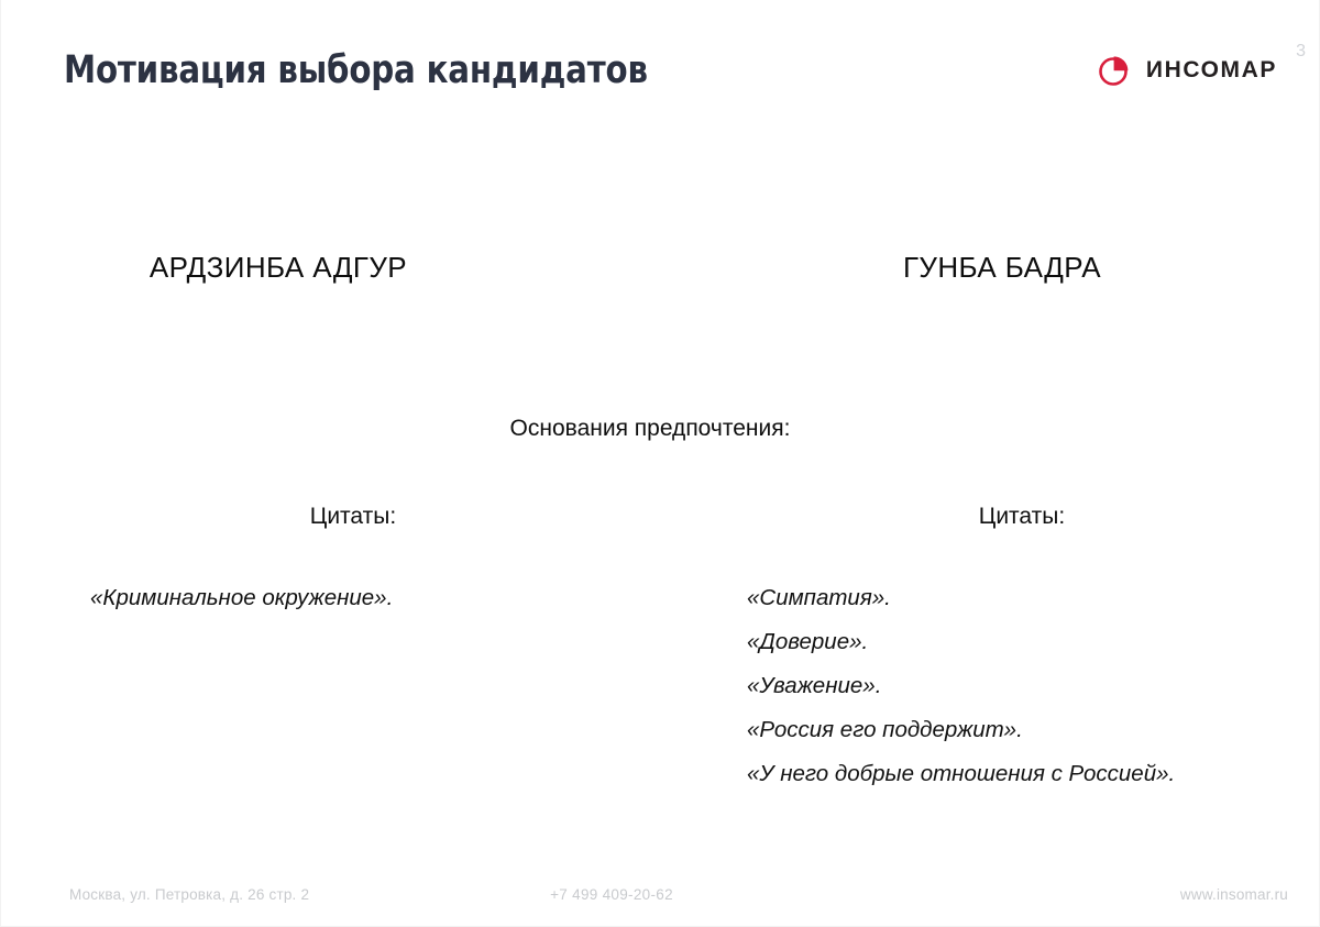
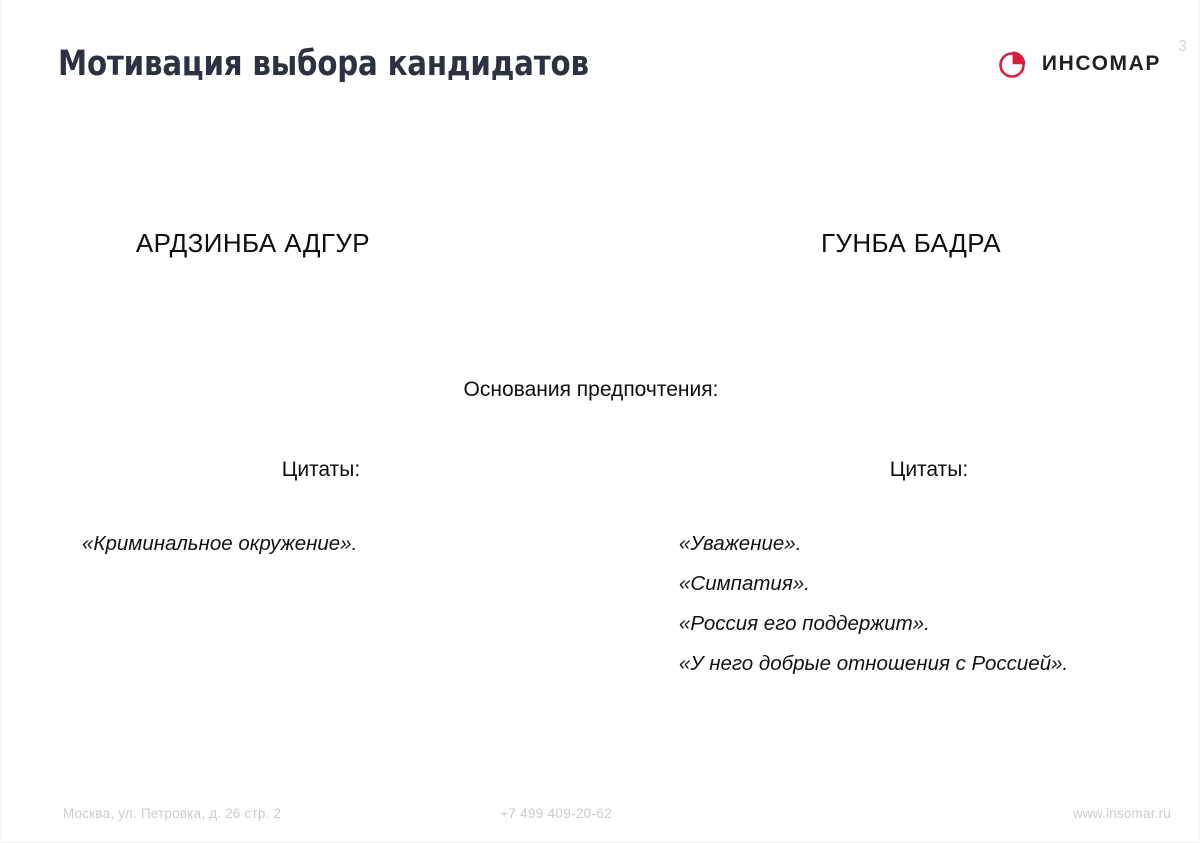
  Мотивация выбора кандидатов
  ИНСОМАР
  3
  АРДЗИНБА АДГУР
  ГУНБА БАДРА
  Основания предпочтения:
  Цитаты:
  Цитаты:
  «Криминальное окружение».
- «Симпатия».
+ «Уважение».
- «Доверие».
- «Уважение».
+ «Симпатия».
  «Россия его поддержит».
  «У него добрые отношения с Россией».
  Москва, ул. Петровка, д. 26 стр. 2
  +7 499 409-20-62
  www.insomar.ru
